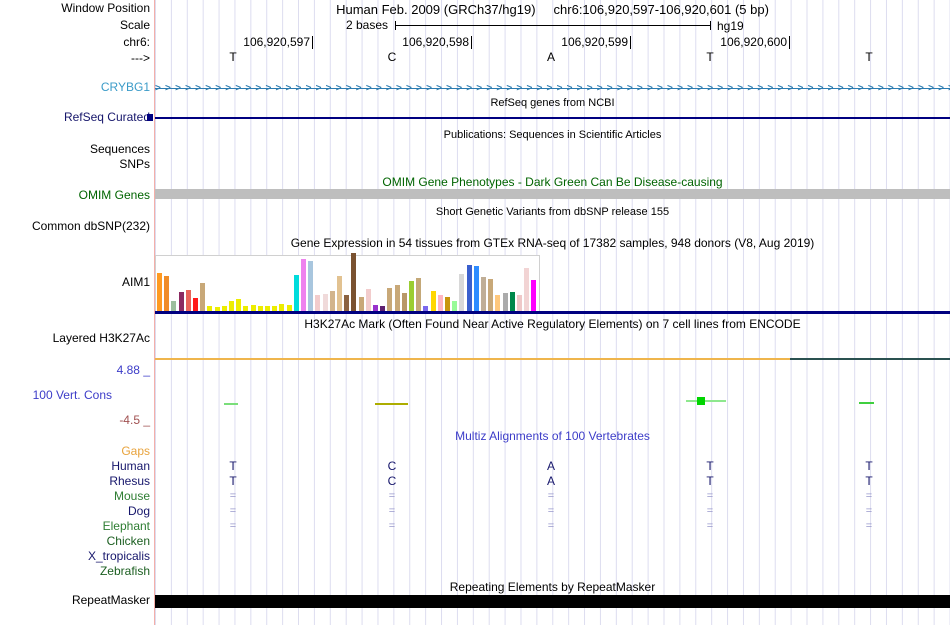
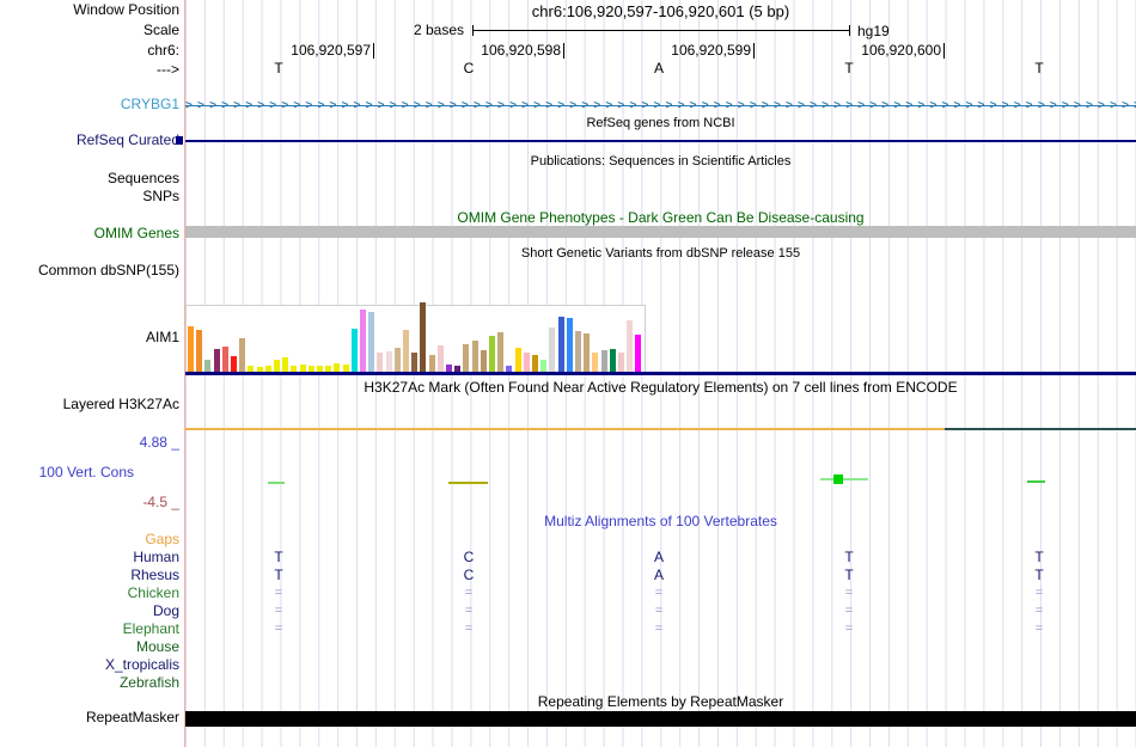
  Window Position
- Human Feb. 2009 (GRCh37/hg19)
  chr6:106,920,597-106,920,601 (5 bp)
  Scale
  2 bases
  hg19
  chr6:
  106,920,597
  106,920,598
  106,920,599
  106,920,600
  --->
  T
  C
  A
  T
  T
  CRYBG1
  RefSeq genes from NCBI
  RefSeq Curate
  Publications: Sequences in Scientific Articles
  Sequences
  SNPs
  OMIM Gene Phenotypes - Dark Green Can Be Disease-causing
  OMIM Genes
  Short Genetic Variants from dbSNP release 155
- Common dbSNP(232)
+ Common dbSNP(155)
- Gene Expression in 54 tissues from GTEx RNA-seq of 17382 samples, 948 donors (V8, Aug 2019)
  AIM1
  H3K27Ac Mark (Often Found Near Active Regulatory Elements) on 7 cell lines from ENCODE
  Layered H3K27Ac
  4.88 _
  100 Vert. Cons
  -4.5 _
  Multiz Alignments of 100 Vertebrates
  Gaps
  Human
  T
  C
  A
  T
  T
  Rhesus
  T
  C
  A
  T
  T
- Mouse
+ Chicken
  =
  =
  =
  =
  =
  Dog
  =
  =
  =
  =
  =
  Elephant
  =
  =
  =
  =
  =
- Chicken
+ Mouse
  X_tropicalis
  Zebrafish
  Repeating Elements by RepeatMasker
  RepeatMasker
